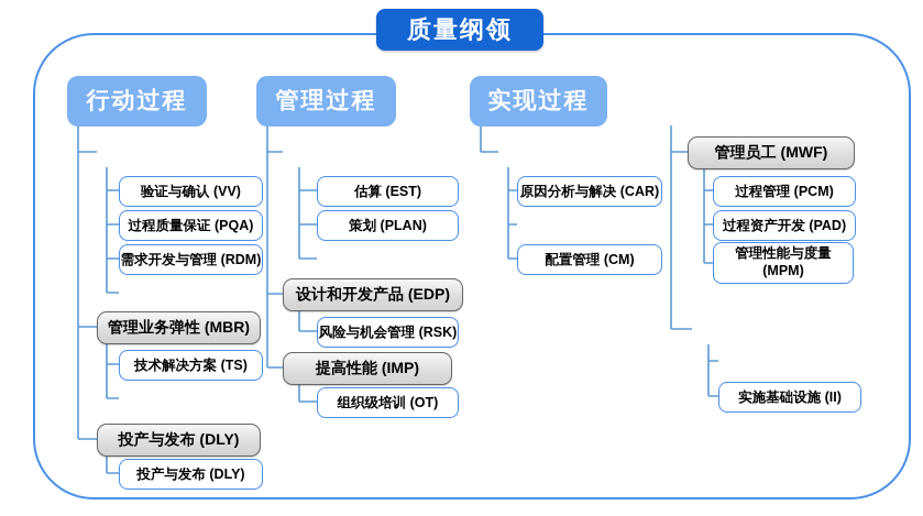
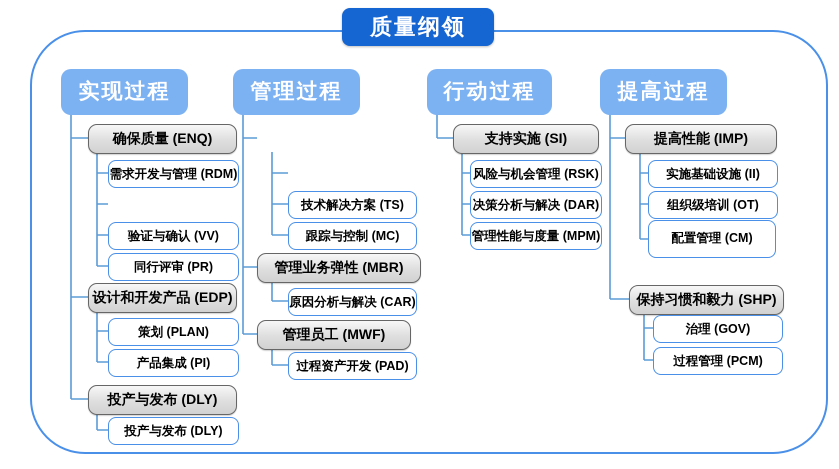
  质量纲领
- 行动过程
+ 实现过程
  管理过程
- 实现过程
+ 行动过程
+ 提高过程
+ 确保质量 (ENQ)
- 验证与确认 (VV)
+ 需求开发与管理 (RDM)
- 过程质量保证 (PQA)
- 需求开发与管理 (RDM)
+ 验证与确认 (VV)
+ 同行评审 (PR)
- 管理业务弹性 (MBR)
+ 设计和开发产品 (EDP)
- 技术解决方案 (TS)
+ 策划 (PLAN)
+ 产品集成 (PI)
  投产与发布 (DLY)
  投产与发布 (DLY)
- 估算 (EST)
- 策划 (PLAN)
+ 技术解决方案 (TS)
+ 跟踪与控制 (MC)
- 设计和开发产品 (EDP)
+ 管理业务弹性 (MBR)
- 风险与机会管理 (RSK)
+ 原因分析与解决 (CAR)
- 提高性能 (IMP)
+ 管理员工 (MWF)
- 组织级培训 (OT)
+ 过程资产开发 (PAD)
+ 支持实施 (SI)
- 原因分析与解决 (CAR)
+ 风险与机会管理 (RSK)
+ 决策分析与解决 (DAR)
- 配置管理 (CM)
+ 管理性能与度量 (MPM)
- 管理员工 (MWF)
+ 提高性能 (IMP)
- 过程管理 (PCM)
+ 实施基础设施 (II)
- 过程资产开发 (PAD)
+ 组织级培训 (OT)
- 管理性能与度量 (MPM)
+ 配置管理 (CM)
+ 保持习惯和毅力 (SHP)
+ 治理 (GOV)
- 实施基础设施 (II)
+ 过程管理 (PCM)
